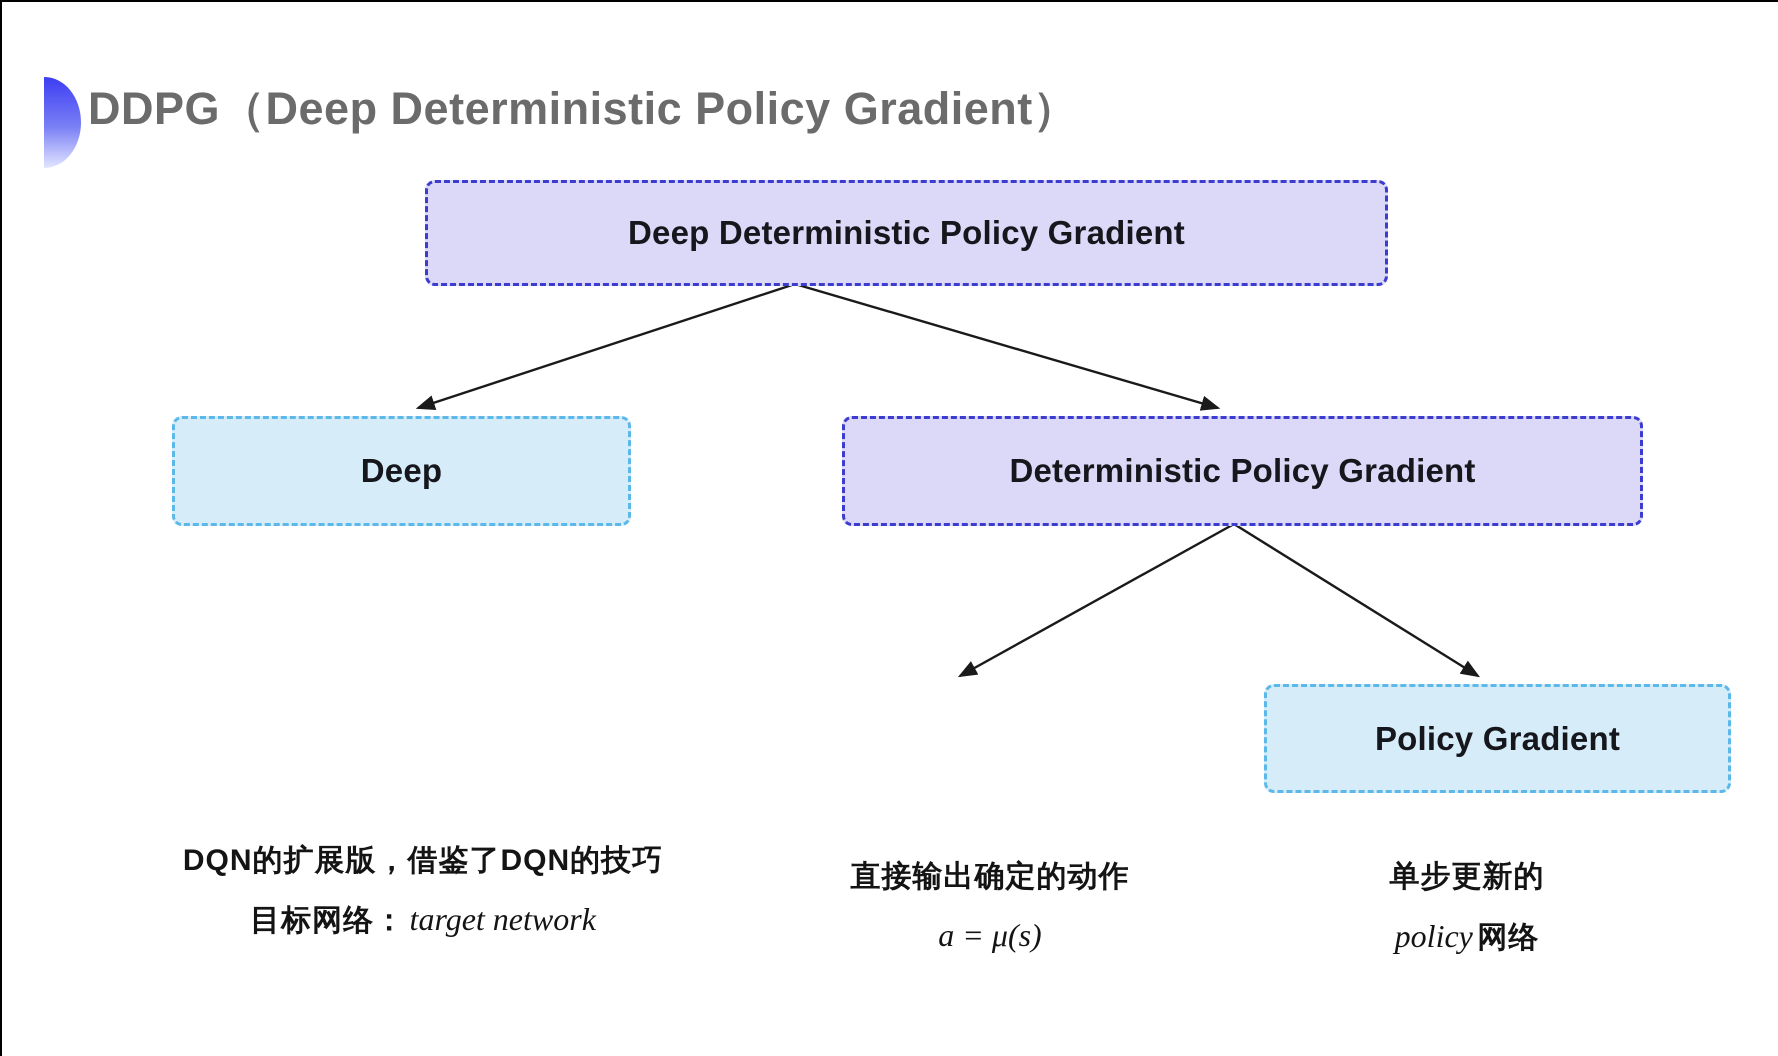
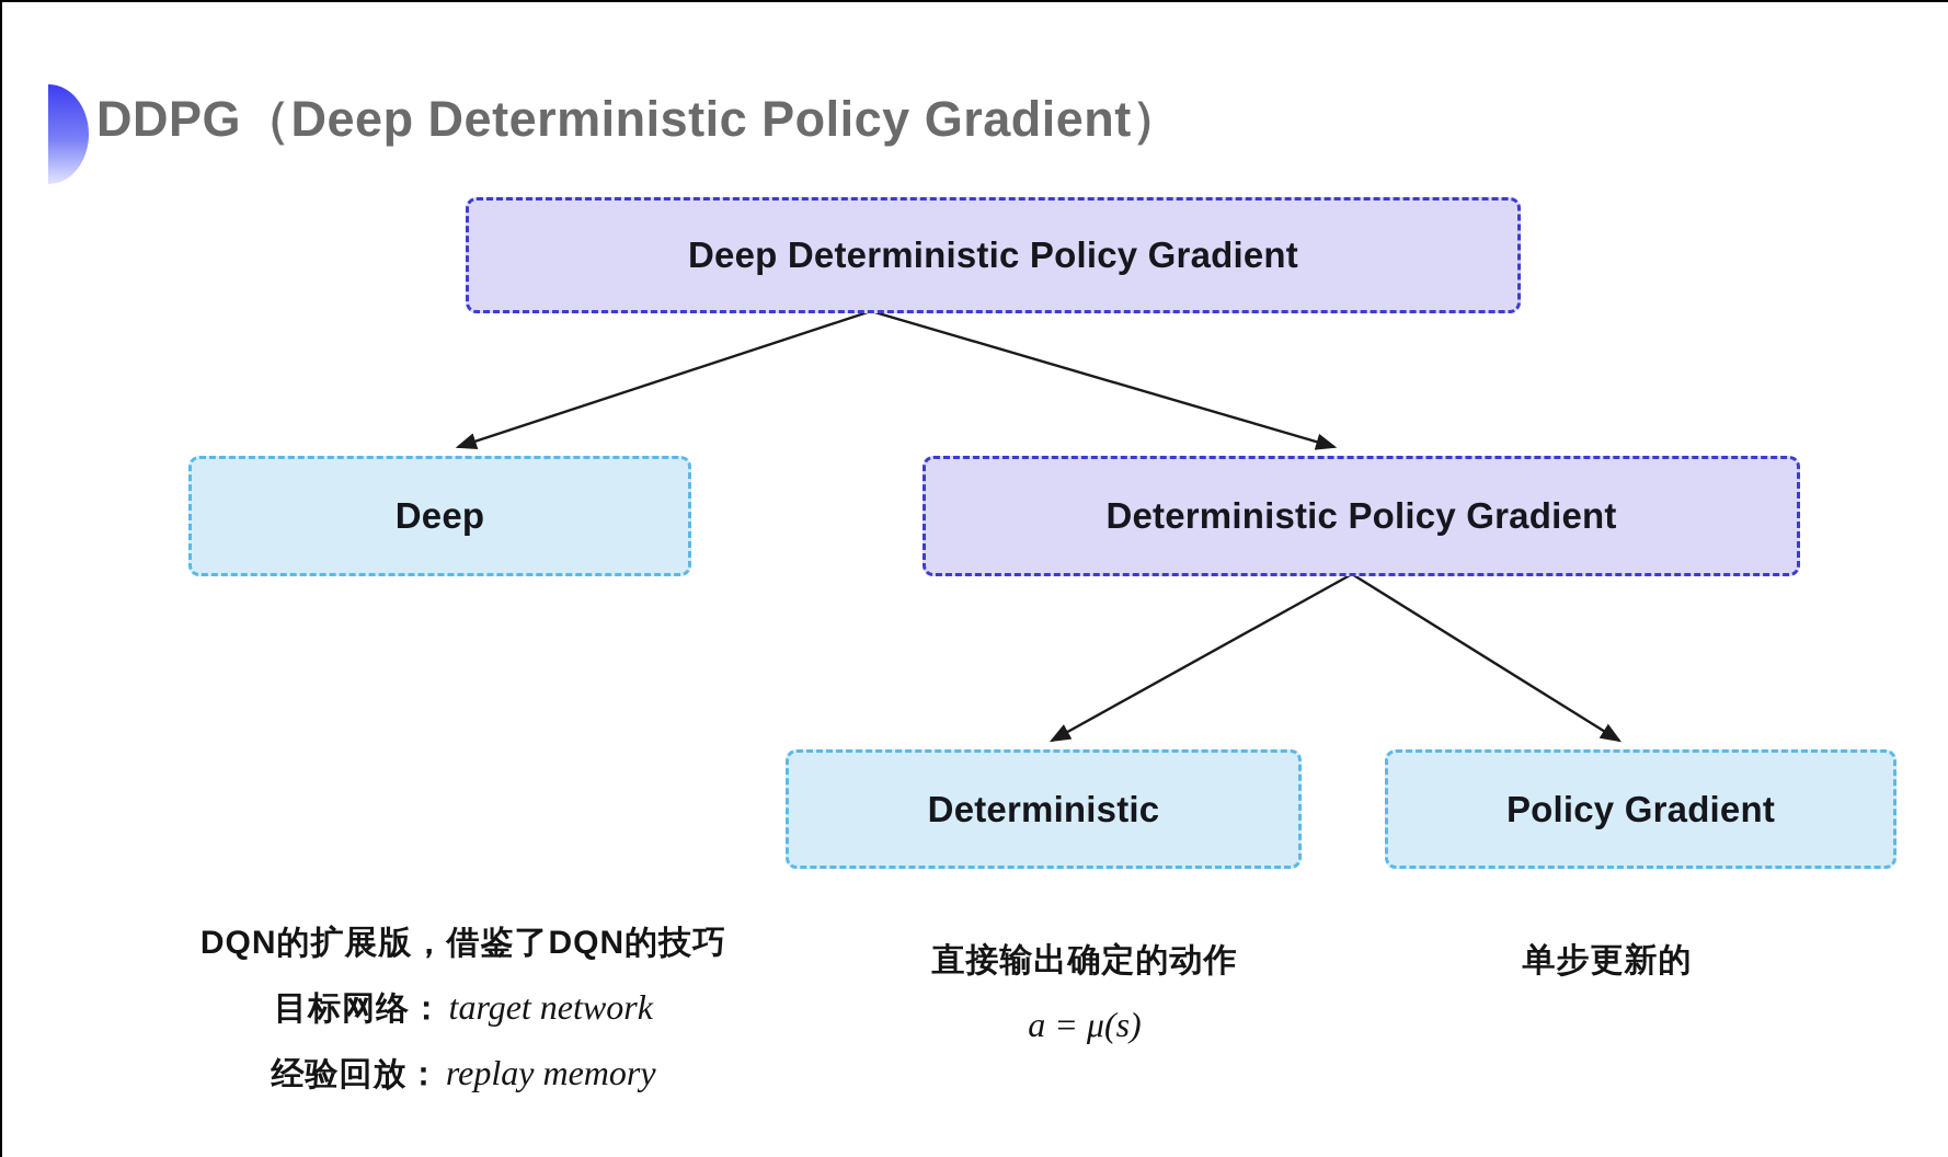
  DDPG（Deep Deterministic Policy Gradient）
  Deep Deterministic Policy Gradient
  Deep
  Deterministic Policy Gradient
+ Deterministic
  Policy Gradient
  DQN的扩展版，借鉴了DQN的技巧
  目标网络： target network
+ 经验回放： replay memory
  直接输出确定的动作
  a = μ(s)
  单步更新的
- policy 网络
